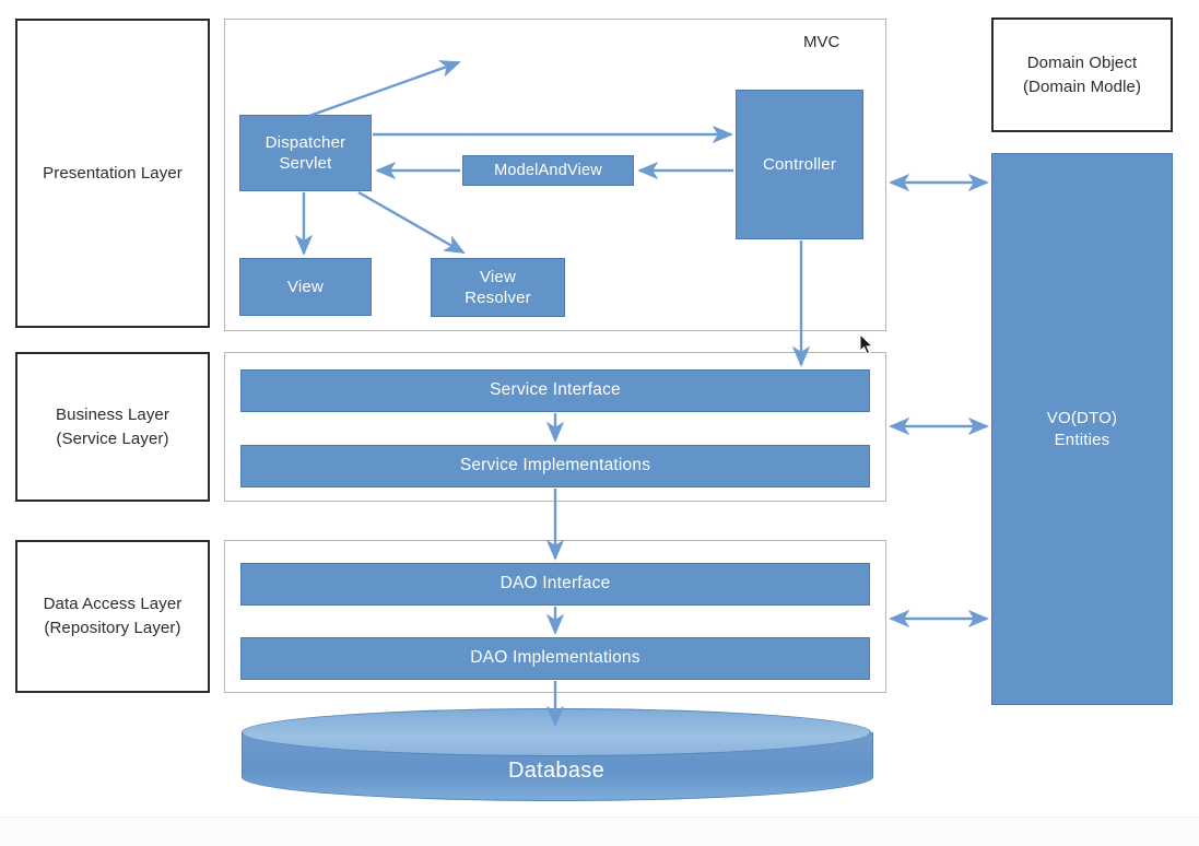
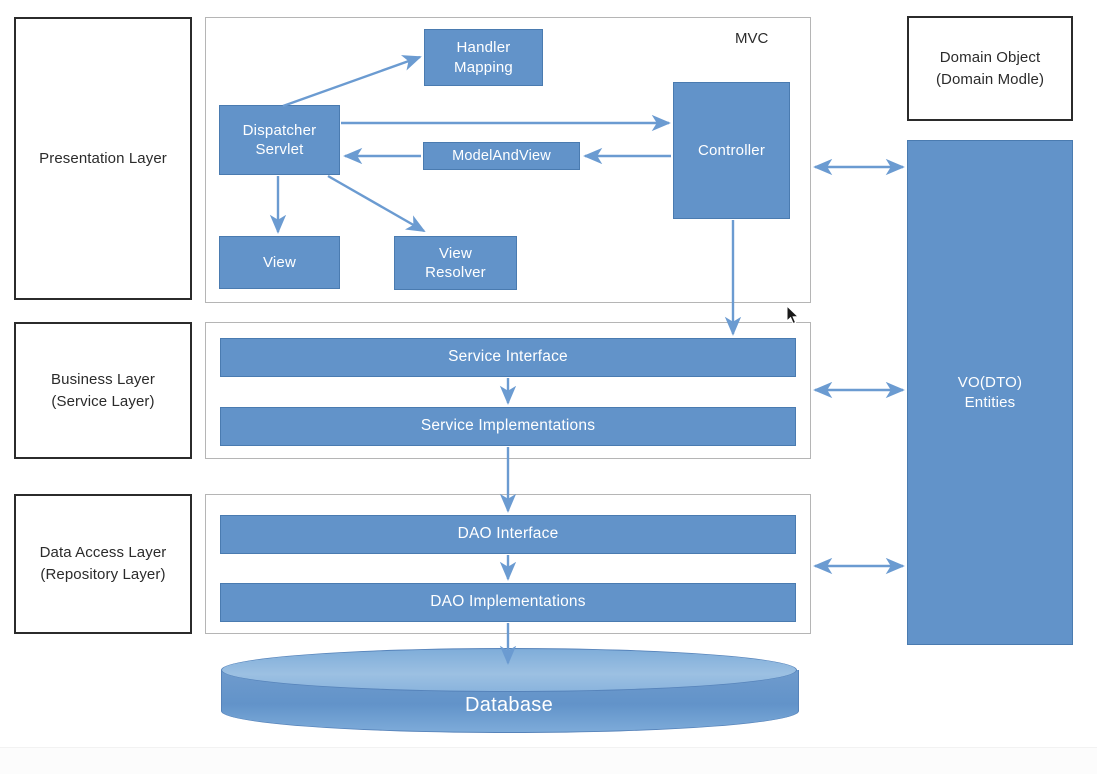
  Presentation Layer
  Business Layer
  (Service Layer)
  Data Access Layer
  (Repository Layer)
  MVC
+ Handler
+ Mapping
  Dispatcher
  Servlet
  ModelAndView
  Controller
  View
  View
  Resolver
  Service Interface
  Service Implementations
  DAO Interface
  DAO Implementations
  Database
  Domain Object
  (Domain Modle)
  VO(DTO)
  Entities
